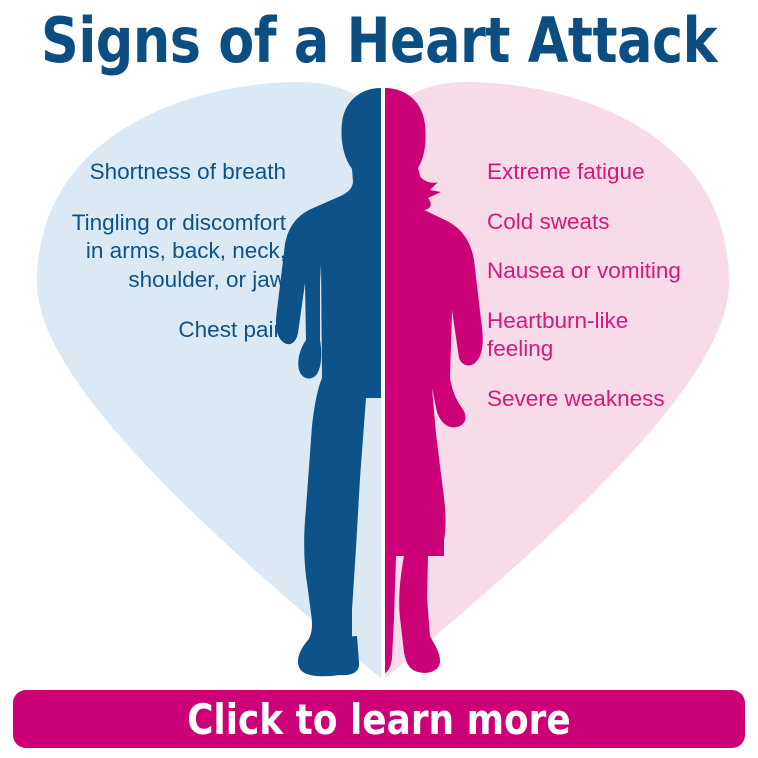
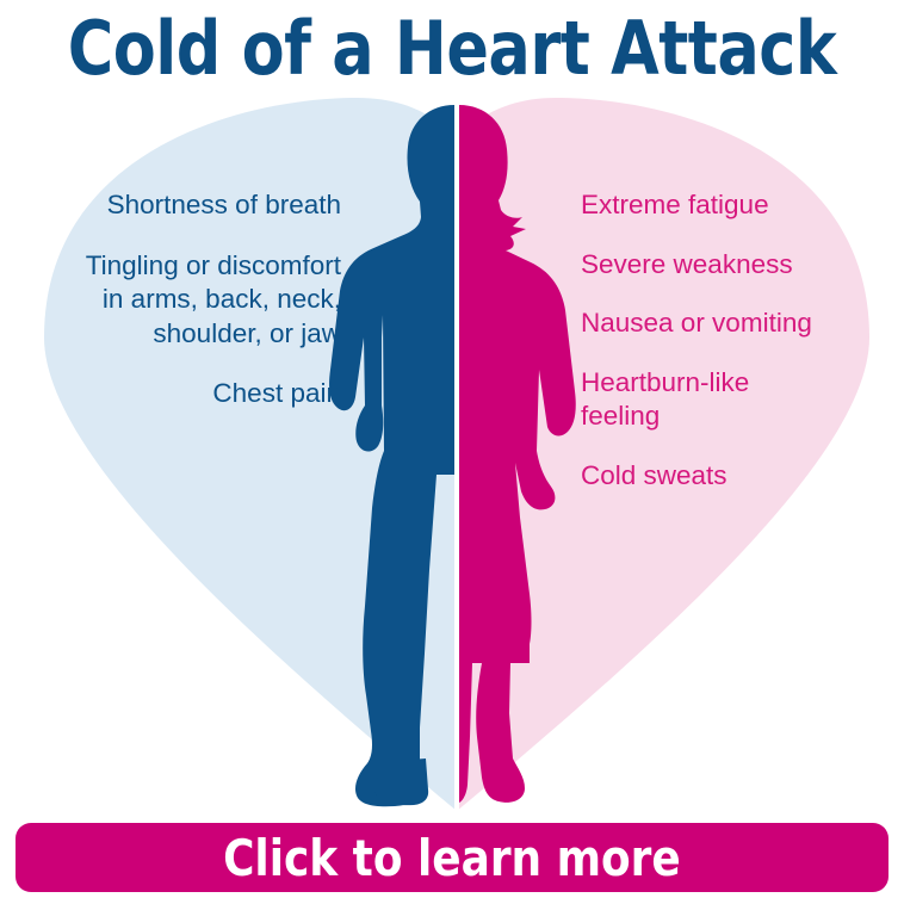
- Signs of a Heart Attack
+ Cold of a Heart Attack
  Shortness of breath
  Tingling or discomfort
  in arms, back, neck,
  shoulder, or jaw
  Chest pain
  Extreme fatigue
- Cold sweats
+ Severe weakness
  Nausea or vomiting
  Heartburn-like
  feeling
- Severe weakness
+ Cold sweats
  Click to learn more
